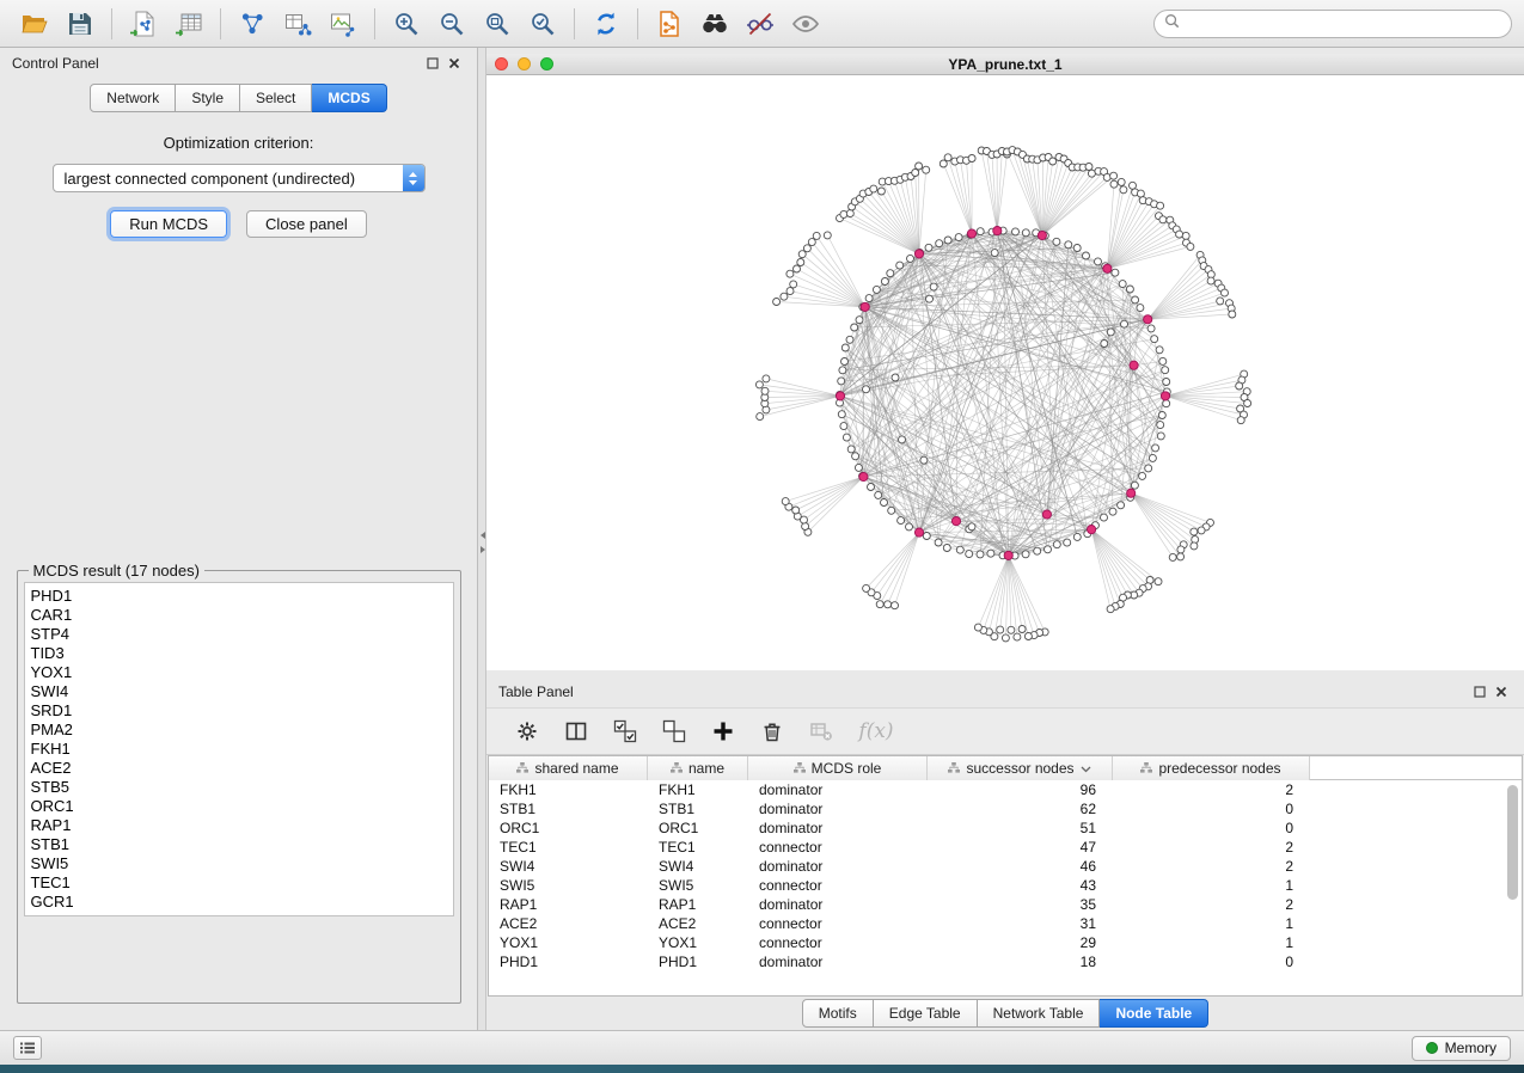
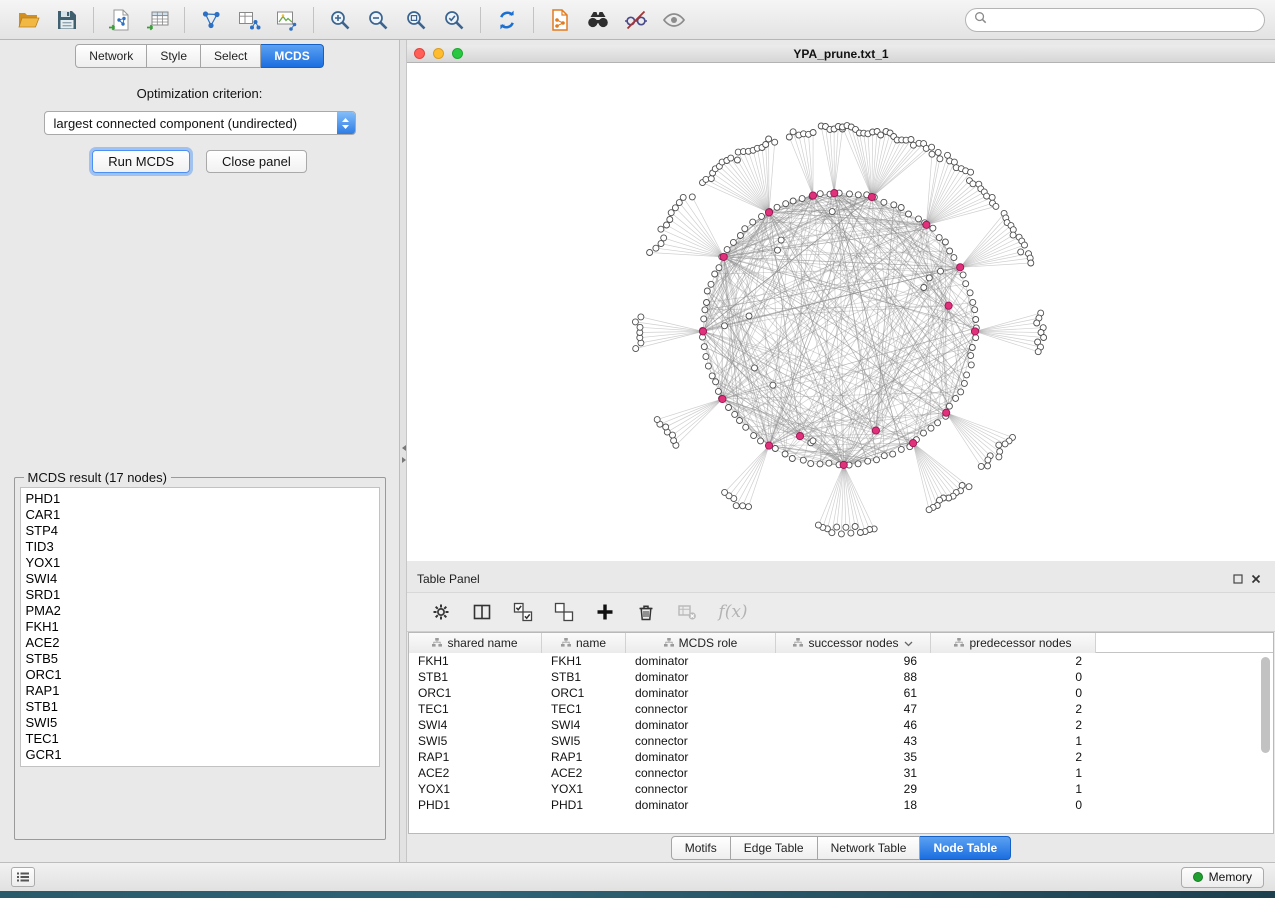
- Control Panel
  Network
  Style
  Select
  MCDS
  Optimization criterion:
  largest connected component (undirected)
  Run MCDS
  Close panel
  MCDS result (17 nodes)
  PHD1
  CAR1
  STP4
  TID3
  YOX1
  SWI4
  SRD1
  PMA2
  FKH1
  ACE2
  STB5
  ORC1
  RAP1
  STB1
  SWI5
  TEC1
  GCR1
  YPA_prune.txt_1
  Table Panel
  f(x)
  shared name
  name
  MCDS role
  successor nodes
  predecessor nodes
  FKH1
  FKH1
  dominator
  96
  2
  STB1
  STB1
  dominator
- 62
+ 88
  0
  ORC1
  ORC1
  dominator
- 51
+ 61
  0
  TEC1
  TEC1
  connector
  47
  2
  SWI4
  SWI4
  dominator
  46
  2
  SWI5
  SWI5
  connector
  43
  1
  RAP1
  RAP1
  dominator
  35
  2
  ACE2
  ACE2
  connector
  31
  1
  YOX1
  YOX1
  connector
  29
  1
  PHD1
  PHD1
  dominator
  18
  0
  Motifs
  Edge Table
  Network Table
  Node Table
  Memory
